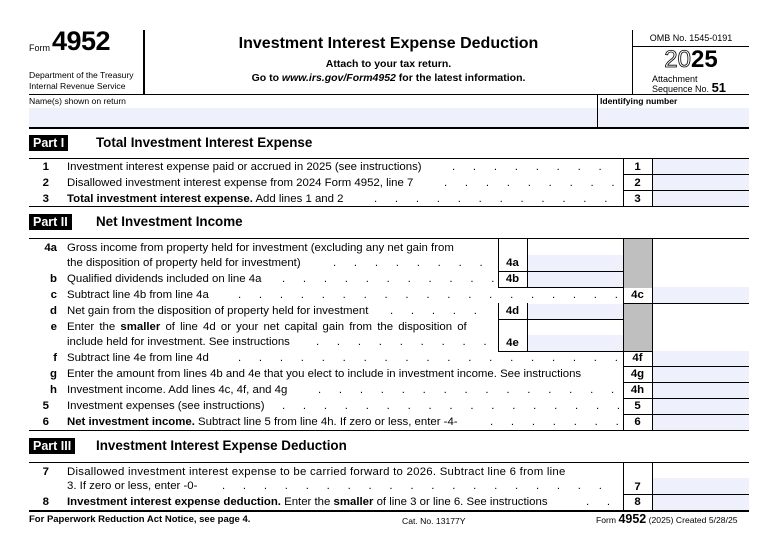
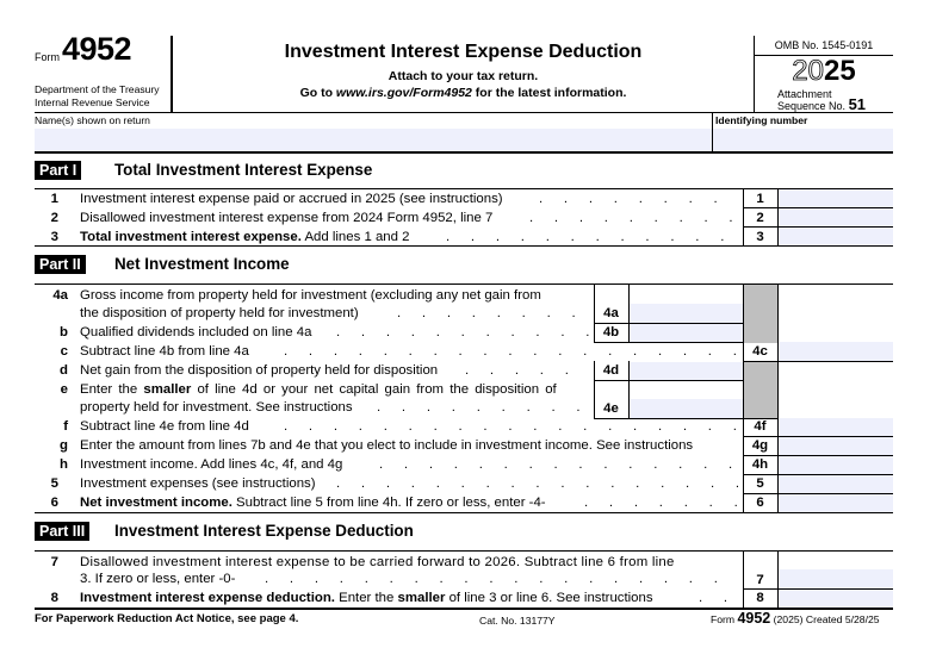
  Form
  4952
  Department of the Treasury
  Internal Revenue Service
  Investment Interest Expense Deduction
  Attach to your tax return.
  Go to www.irs.gov/Form4952 for the latest information.
  OMB No. 1545-0191
  2025
  Attachment
  Sequence No. 51
  Name(s) shown on return
  Identifying number
  Part I
  Total Investment Interest Expense
  1
  Investment interest expense paid or accrued in 2025 (see instructions)
  1
  2
  Disallowed investment interest expense from 2024 Form 4952, line 7
  2
  3
  Total investment interest expense. Add lines 1 and 2
  3
  Part II
  Net Investment Income
  4a
  Gross income from property held for investment (excluding any net gain from
  the disposition of property held for investment)
  . . . . . . . .
  4a
  b
  Qualified dividends included on line 4a
  4b
  c
  Subtract line 4b from line 4a
  4c
  d
- Net gain from the disposition of property held for investment
+ Net gain from the disposition of property held for disposition
  4d
  e
  Enter the smaller of line 4d or your net capital gain from the disposition of
- include held for investment. See instructions
+ property held for investment. See instructions
  . . . . . . . . .
  4e
  f
  Subtract line 4e from line 4d
  4f
  g
- Enter the amount from lines 4b and 4e that you elect to include in investment income. See instructions
+ Enter the amount from lines 7b and 4e that you elect to include in investment income. See instructions
  4g
  h
  Investment income. Add lines 4c, 4f, and 4g
  4h
  5
  Investment expenses (see instructions)
  5
  6
  Net investment income. Subtract line 5 from line 4h. If zero or less, enter -4-
  6
  Part III
  Investment Interest Expense Deduction
  7
  Disallowed investment interest expense to be carried forward to 2026. Subtract line 6 from line
  3. If zero or less, enter -0-
  . . . . . . . . . . . . . . . . . . .
  7
  8
  Investment interest expense deduction. Enter the smaller of line 3 or line 6. See instructions
  8
  For Paperwork Reduction Act Notice, see page 4.
  Cat. No. 13177Y
  Form 4952 (2025) Created 5/28/25
